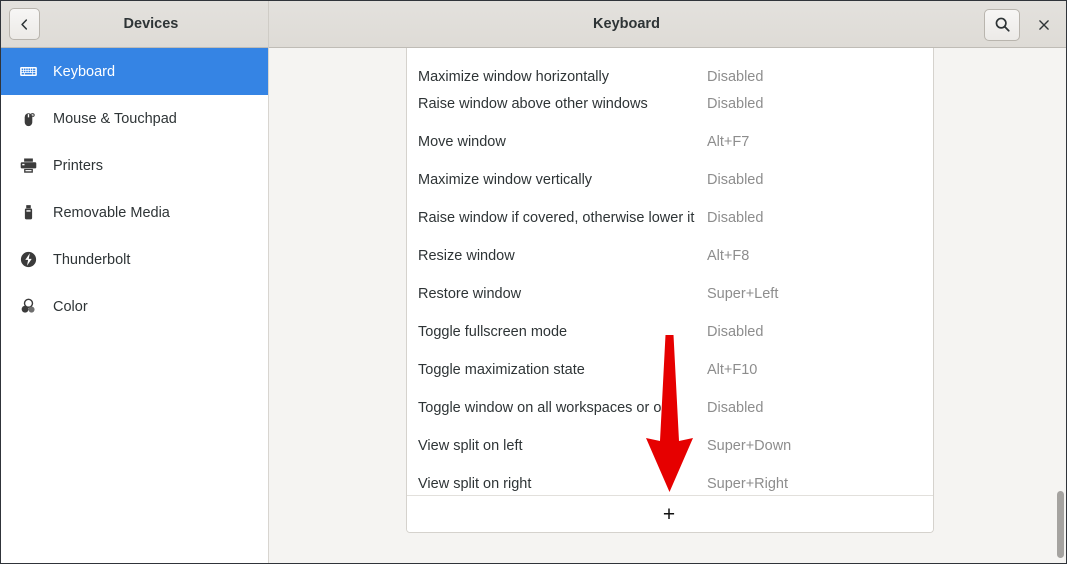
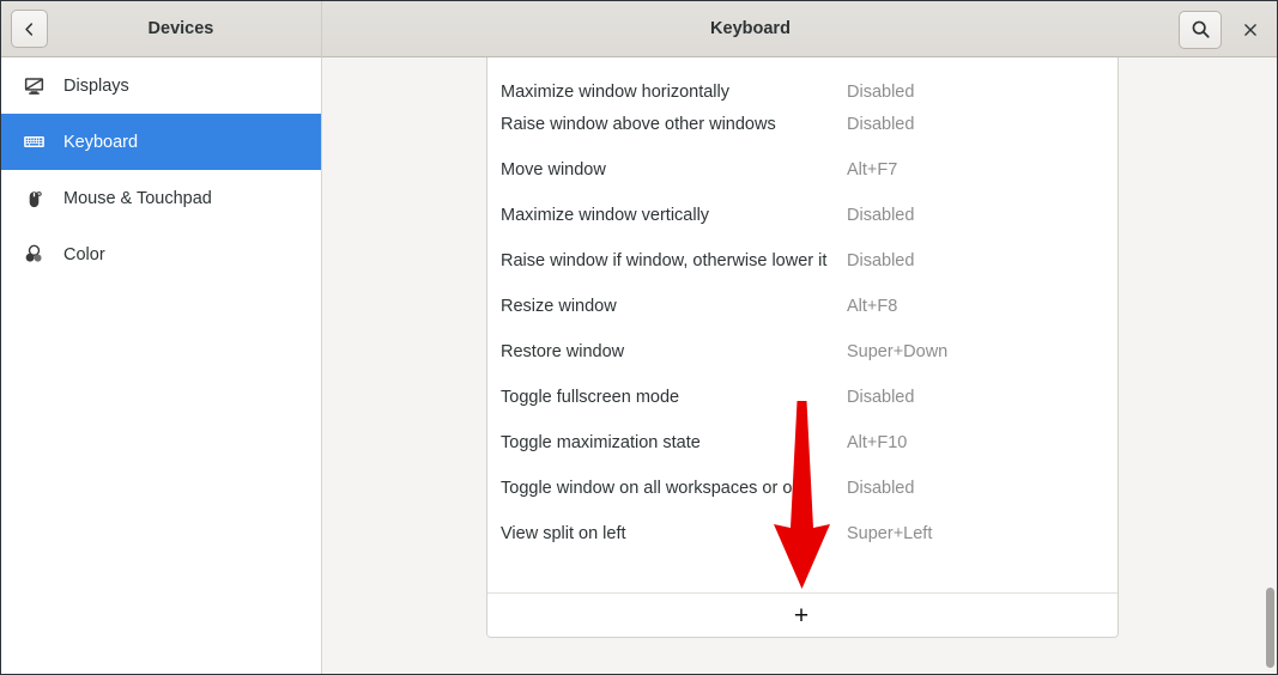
  Devices
  Keyboard
+ Displays
  Keyboard
  Mouse & Touchpad
- Printers
- Removable Media
- Thunderbolt
  Color
  Maximize window horizontally
  Disabled
  Raise window above other windows
  Disabled
  Move window
  Alt+F7
  Maximize window vertically
  Disabled
- Raise window if covered, otherwise lower it
+ Raise window if window, otherwise lower it
  Disabled
  Resize window
  Alt+F8
  Restore window
- Super+Left
+ Super+Down
  Toggle fullscreen mode
  Disabled
  Toggle maximization state
  Alt+F10
  Toggle window on all workspaces or o
  Disabled
  View split on left
- Super+Down
+ Super+Left
- View split on right
- Super+Right
  +
